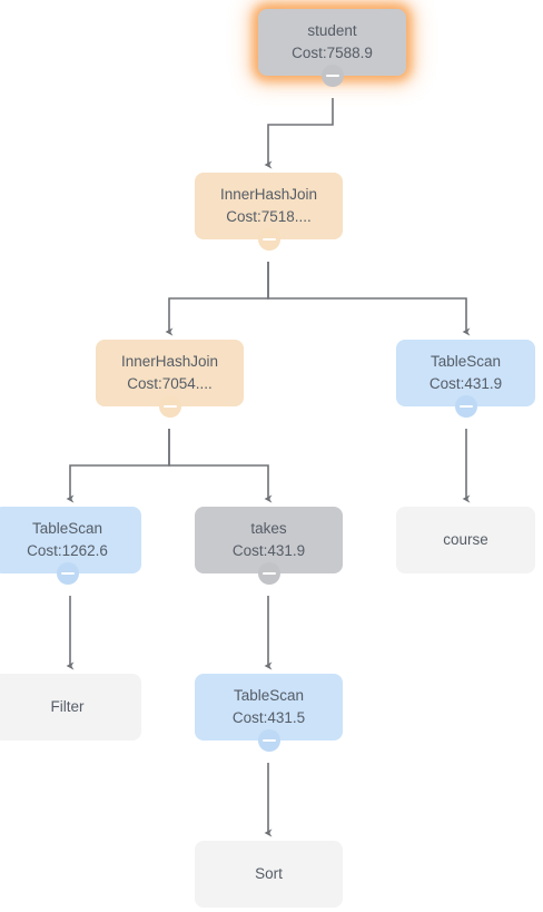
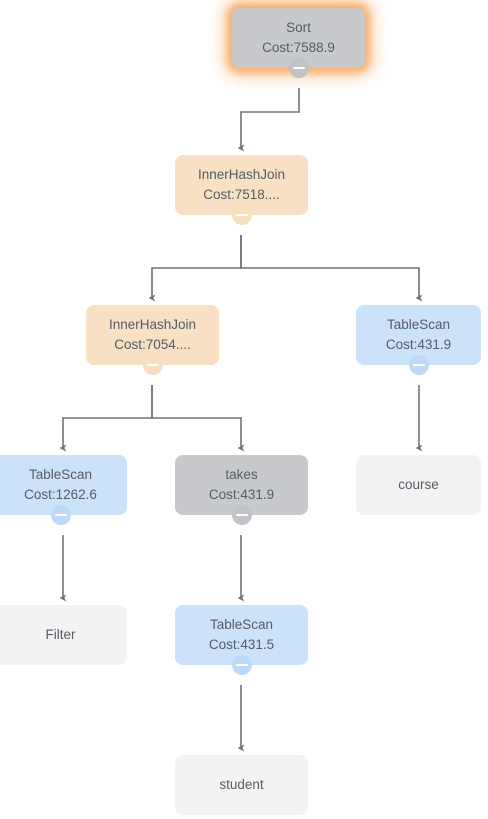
- student
+ Sort
  Cost:7588.9
  InnerHashJoin
  Cost:7518....
  InnerHashJoin
  Cost:7054....
  TableScan
  Cost:431.9
  TableScan
  Cost:1262.6
  takes
  Cost:431.9
  course
  Filter
  TableScan
  Cost:431.5
- Sort
+ student
